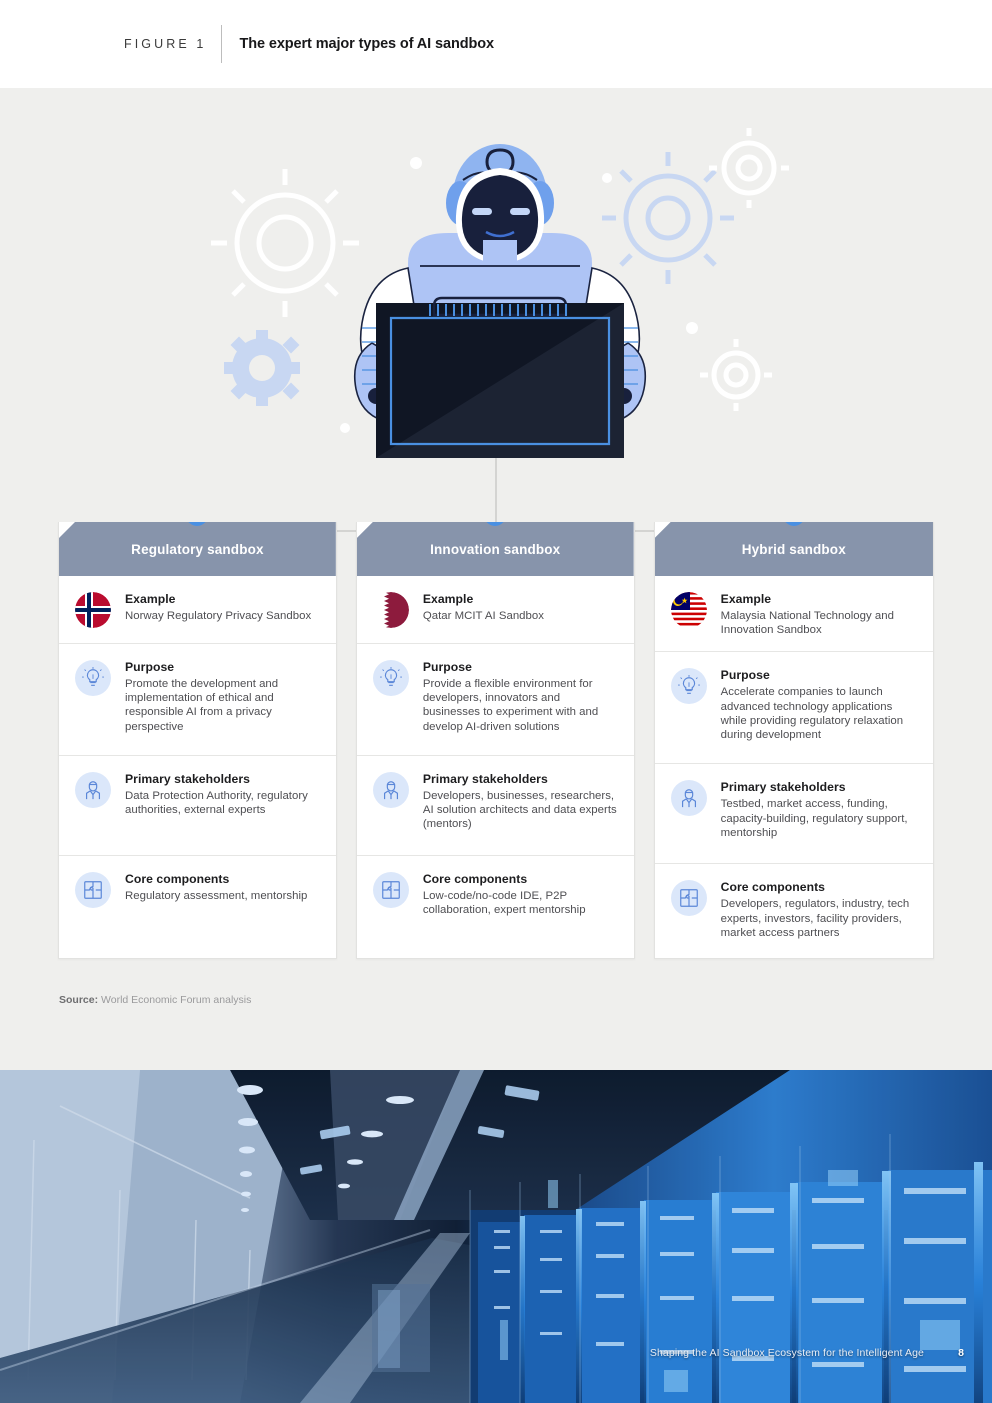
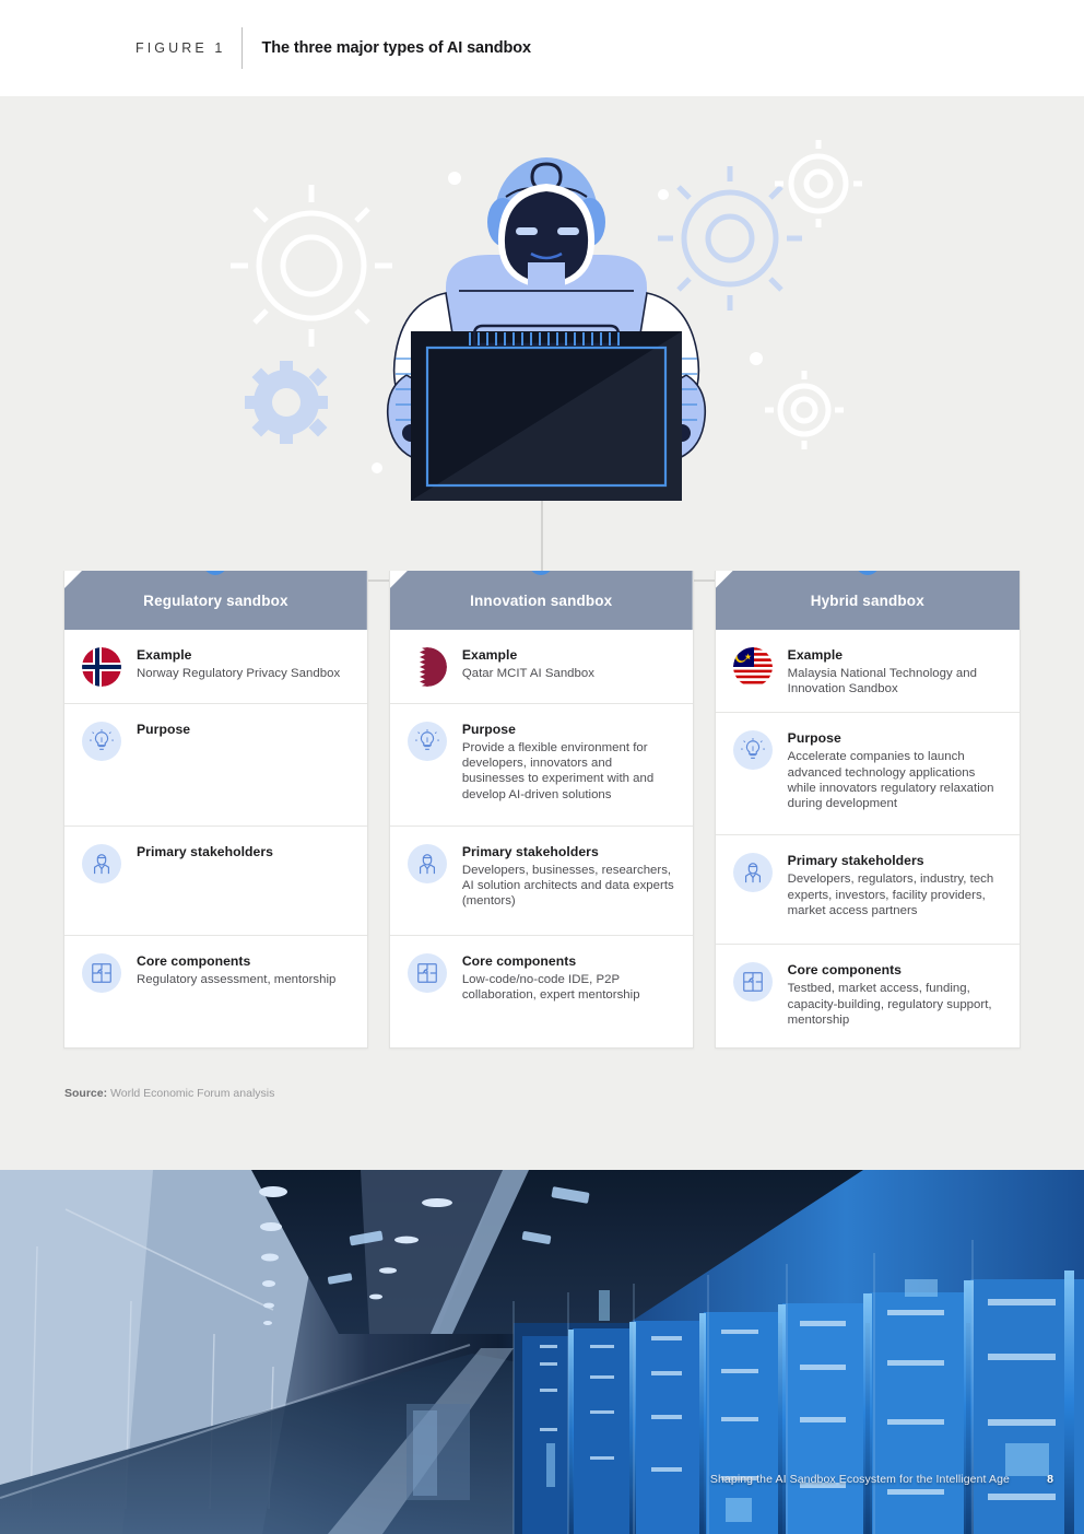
  FIGURE 1
- The expert major types of AI sandbox
+ The three major types of AI sandbox
  Regulatory sandbox
  Example
  Norway Regulatory Privacy Sandbox
  Purpose
- Promote the development and implementation of ethical and responsible AI from a privacy perspective
  Primary stakeholders
- Data Protection Authority, regulatory authorities, external experts
  Core components
  Regulatory assessment, mentorship
  Innovation sandbox
  Example
  Qatar MCIT AI Sandbox
  Purpose
  Provide a flexible environment for developers, innovators and businesses to experiment with and develop AI-driven solutions
  Primary stakeholders
  Developers, businesses, researchers, AI solution architects and data experts (mentors)
  Core components
  Low-code/no-code IDE, P2P collaboration, expert mentorship
  Hybrid sandbox
  Example
  Malaysia National Technology and Innovation Sandbox
  Purpose
- Accelerate companies to launch advanced technology applications while providing regulatory relaxation during development
+ Accelerate companies to launch advanced technology applications while innovators regulatory relaxation during development
  Primary stakeholders
- Testbed, market access, funding, capacity-building, regulatory support, mentorship
+ Developers, regulators, industry, tech experts, investors, facility providers, market access partners
  Core components
- Developers, regulators, industry, tech experts, investors, facility providers, market access partners
+ Testbed, market access, funding, capacity-building, regulatory support, mentorship
  Source: World Economic Forum analysis
  Shaping the AI Sandbox Ecosystem for the Intelligent Age
  8
